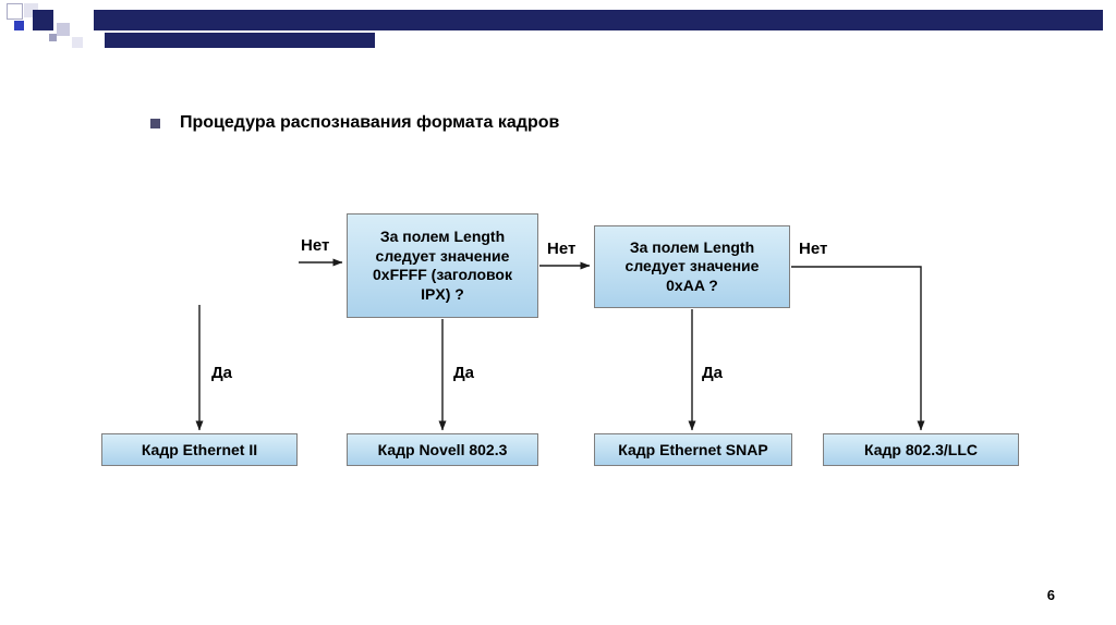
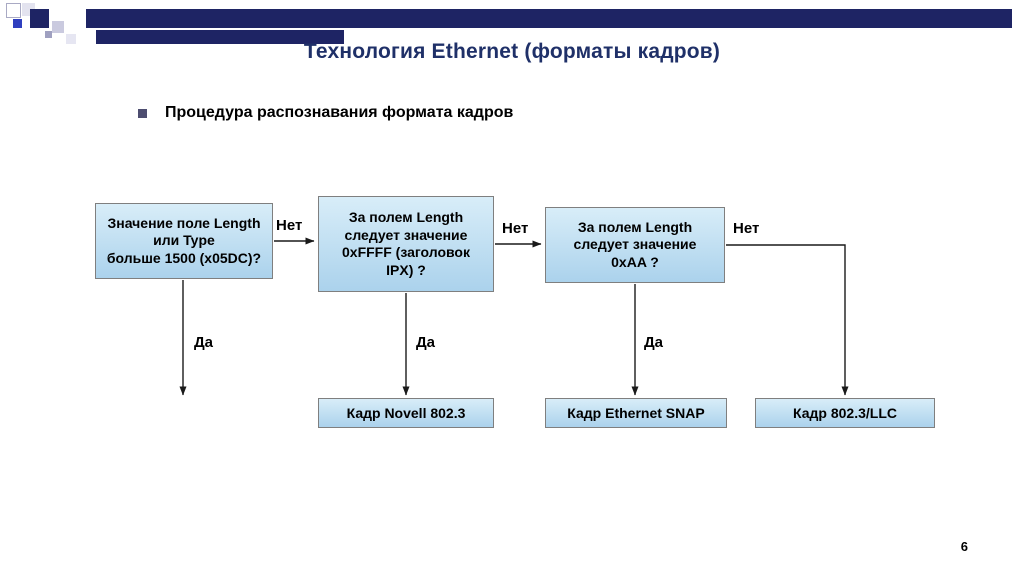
+ Технология Ethernet (форматы кадров)
  Процедура распознавания формата кадров
+ Значение поле Length
+ или Type
+ больше 1500 (x05DC)?
  За полем Length
  следует значение
  0xFFFF (заголовок
  IPX) ?
  За полем Length
  следует значение
  0xAA ?
  Нет
  Нет
  Нет
  Да
  Да
  Да
- Кадр Ethernet II
  Кадр Novell 802.3
  Кадр Ethernet SNAP
  Кадр 802.3/LLC
  6
